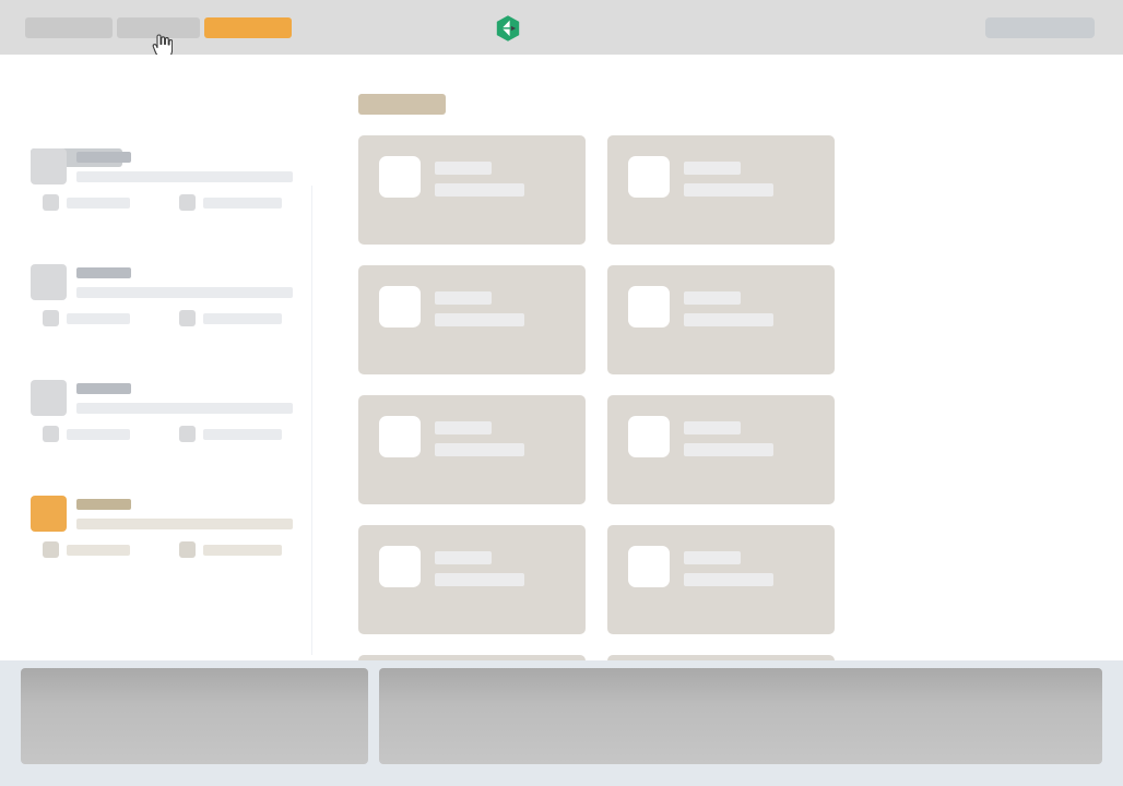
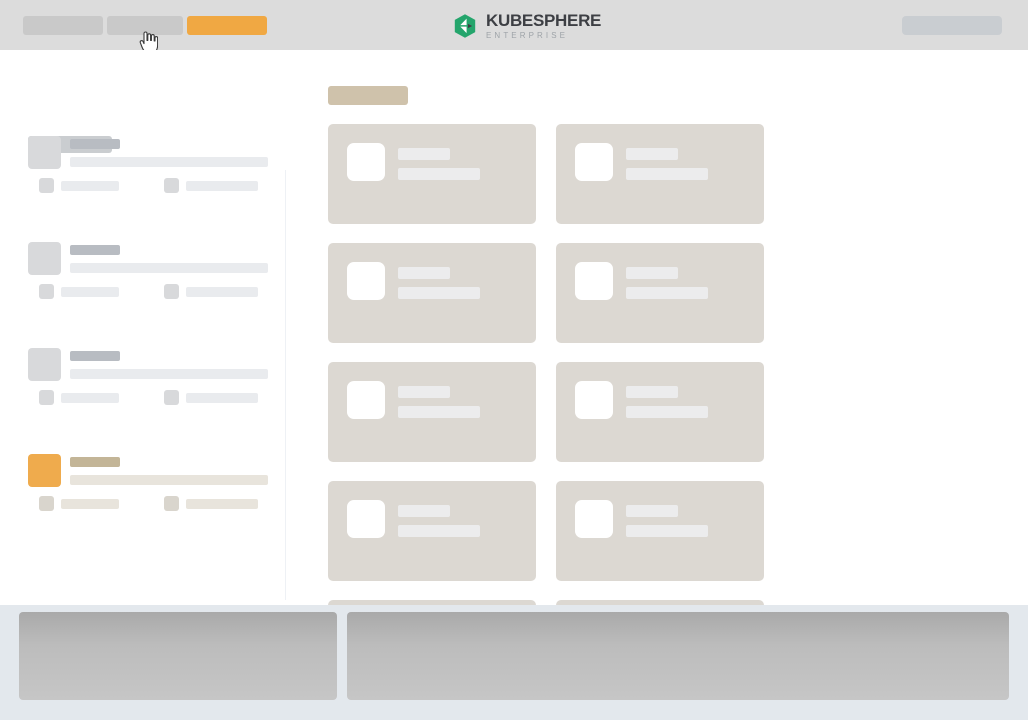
+ KUBESPHERE
+ ENTERPRISE
